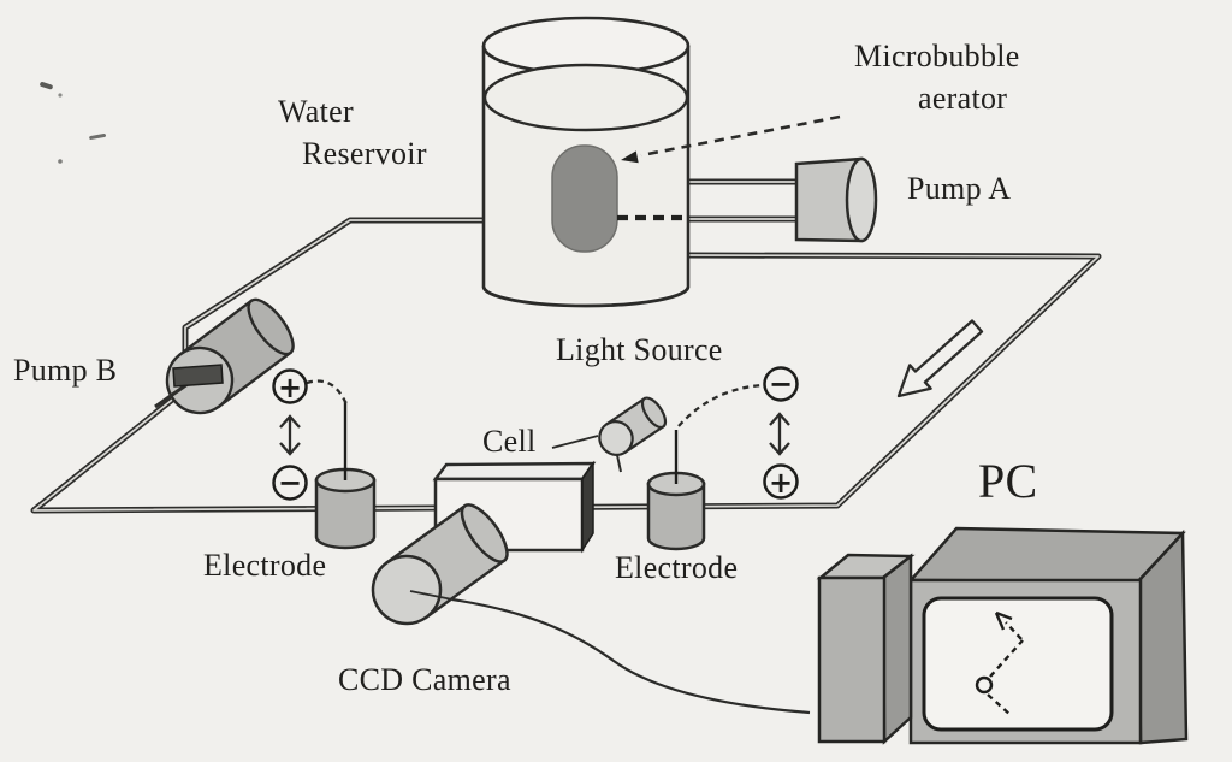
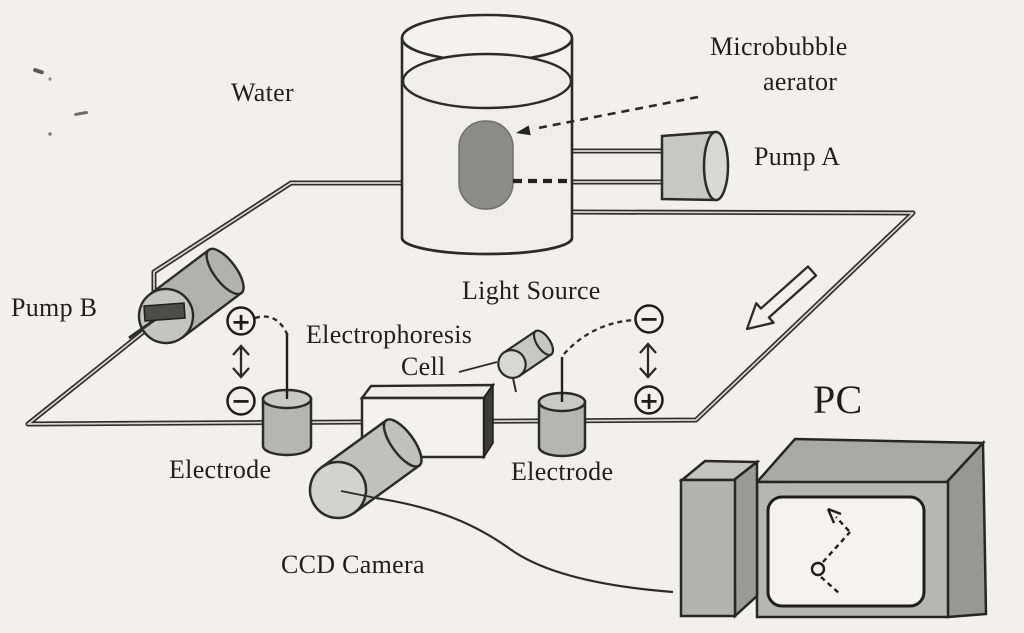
  +
  −
  −
  +
  Water
- Reservoir
  Microbubble
  aerator
  Pump A
  Pump B
  Light Source
+ Electrophoresis
  Cell
  Electrode
  Electrode
  CCD Camera
  PC
